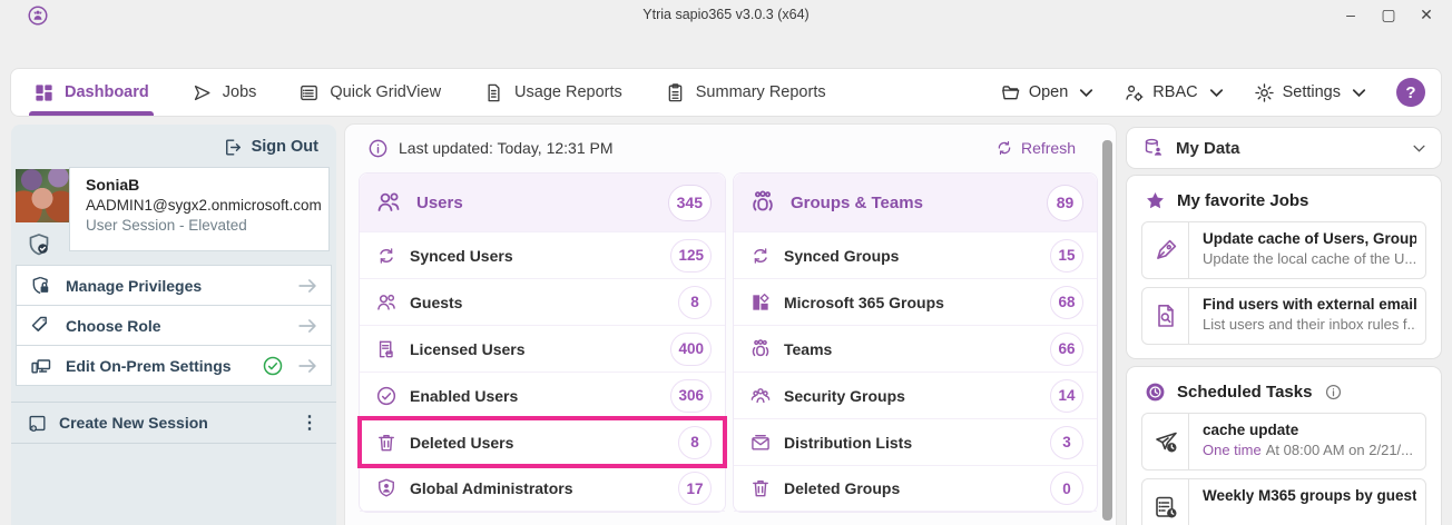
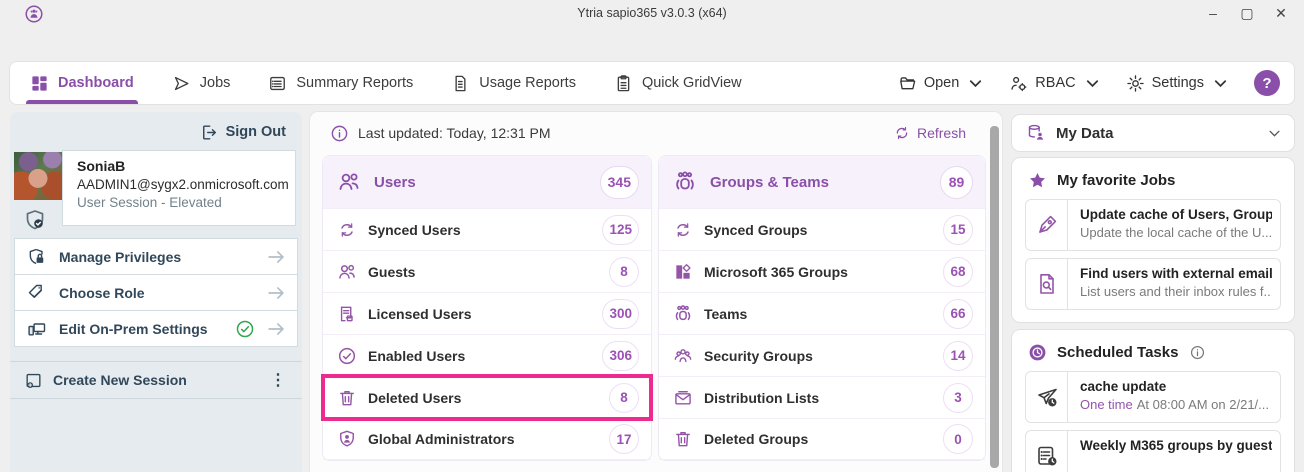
  Ytria sapio365 v3.0.3 (x64)
  –
  ▢
  ✕
  Dashboard
  Jobs
- Quick GridView
+ Summary Reports
  Usage Reports
- Summary Reports
+ Quick GridView
  Open
  RBAC
  Settings
  ?
  Sign Out
  SoniaB
  AADMIN1@sygx2.onmicrosoft.com
  User Session - Elevated
  Manage Privileges
  Choose Role
  Edit On-Prem Settings
  Create New Session
  ⋮
  Last updated: Today, 12:31 PM
  Refresh
  Users
  345
  Synced Users
  125
  Guests
  8
  Licensed Users
- 400
+ 300
  Enabled Users
  306
  Deleted Users
  8
  Global Administrators
  17
  Groups & Teams
  89
  Synced Groups
  15
  Microsoft 365 Groups
  68
  Teams
  66
  Security Groups
  14
  Distribution Lists
  3
  Deleted Groups
  0
  My Data
  My favorite Jobs
  Update cache of Users, Group
  Update the local cache of the U...
  Find users with external email
  List users and their inbox rules f..
  Scheduled Tasks
  cache update
  One time At 08:00 AM on 2/21/...
  Weekly M365 groups by guest
